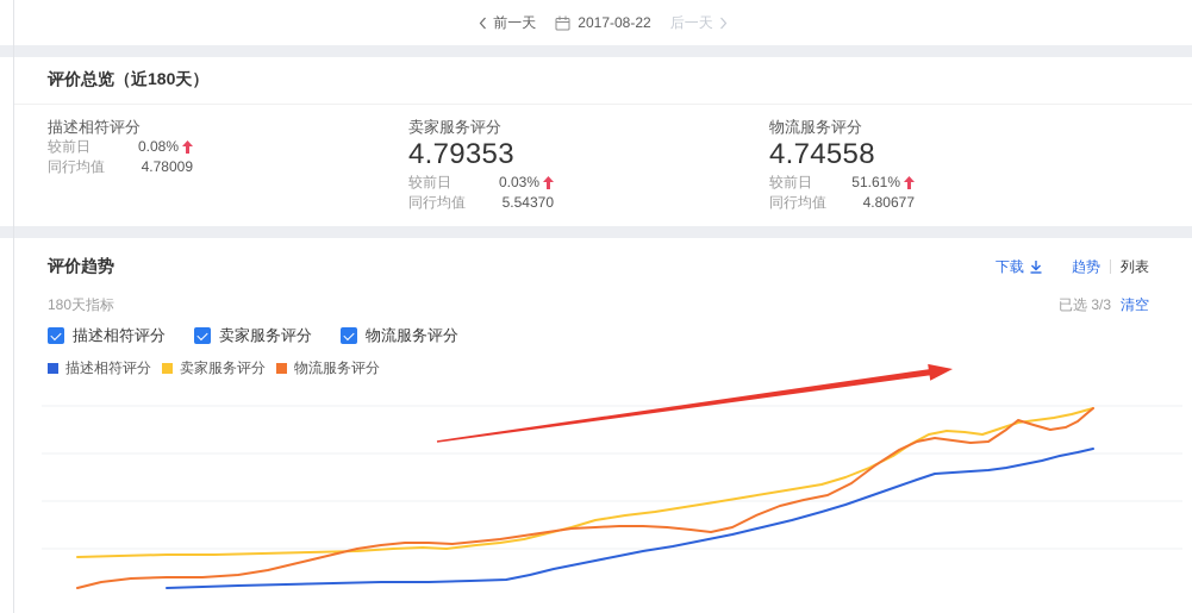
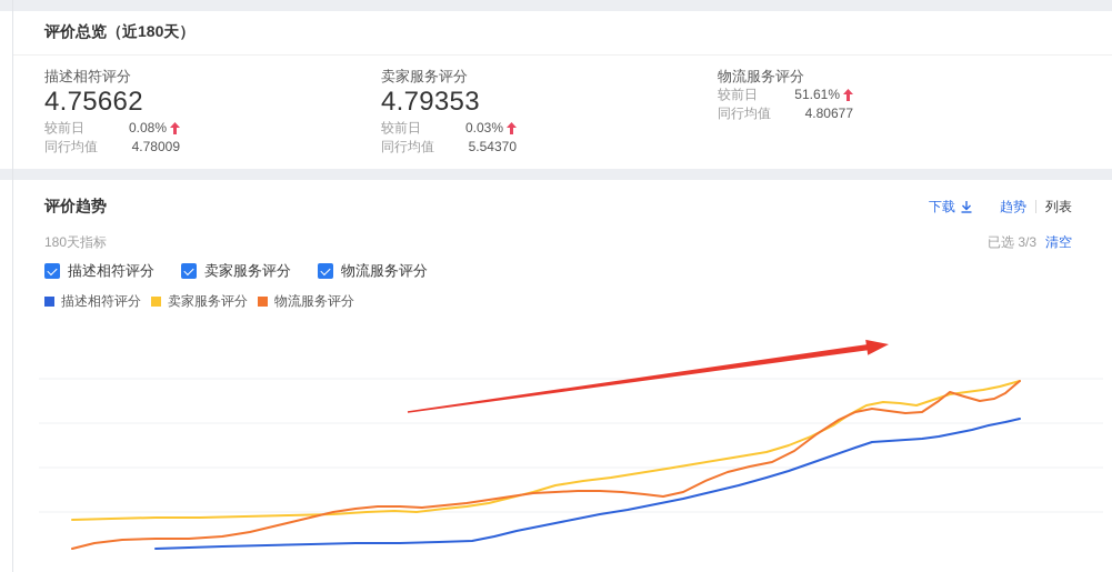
- 前一天
- 2017-08-22
- 后一天
  评价总览（近180天）
  描述相符评分
+ 4.75662
  较前日
  0.08%
  同行均值
  4.78009
  卖家服务评分
  4.79353
  较前日
  0.03%
  同行均值
  5.54370
  物流服务评分
- 4.74558
  较前日
  51.61%
  同行均值
  4.80677
  评价趋势
  下载
  趋势
  列表
  180天指标
  已选 3/3
  清空
  描述相符评分
  卖家服务评分
  物流服务评分
  描述相符评分
  卖家服务评分
  物流服务评分
